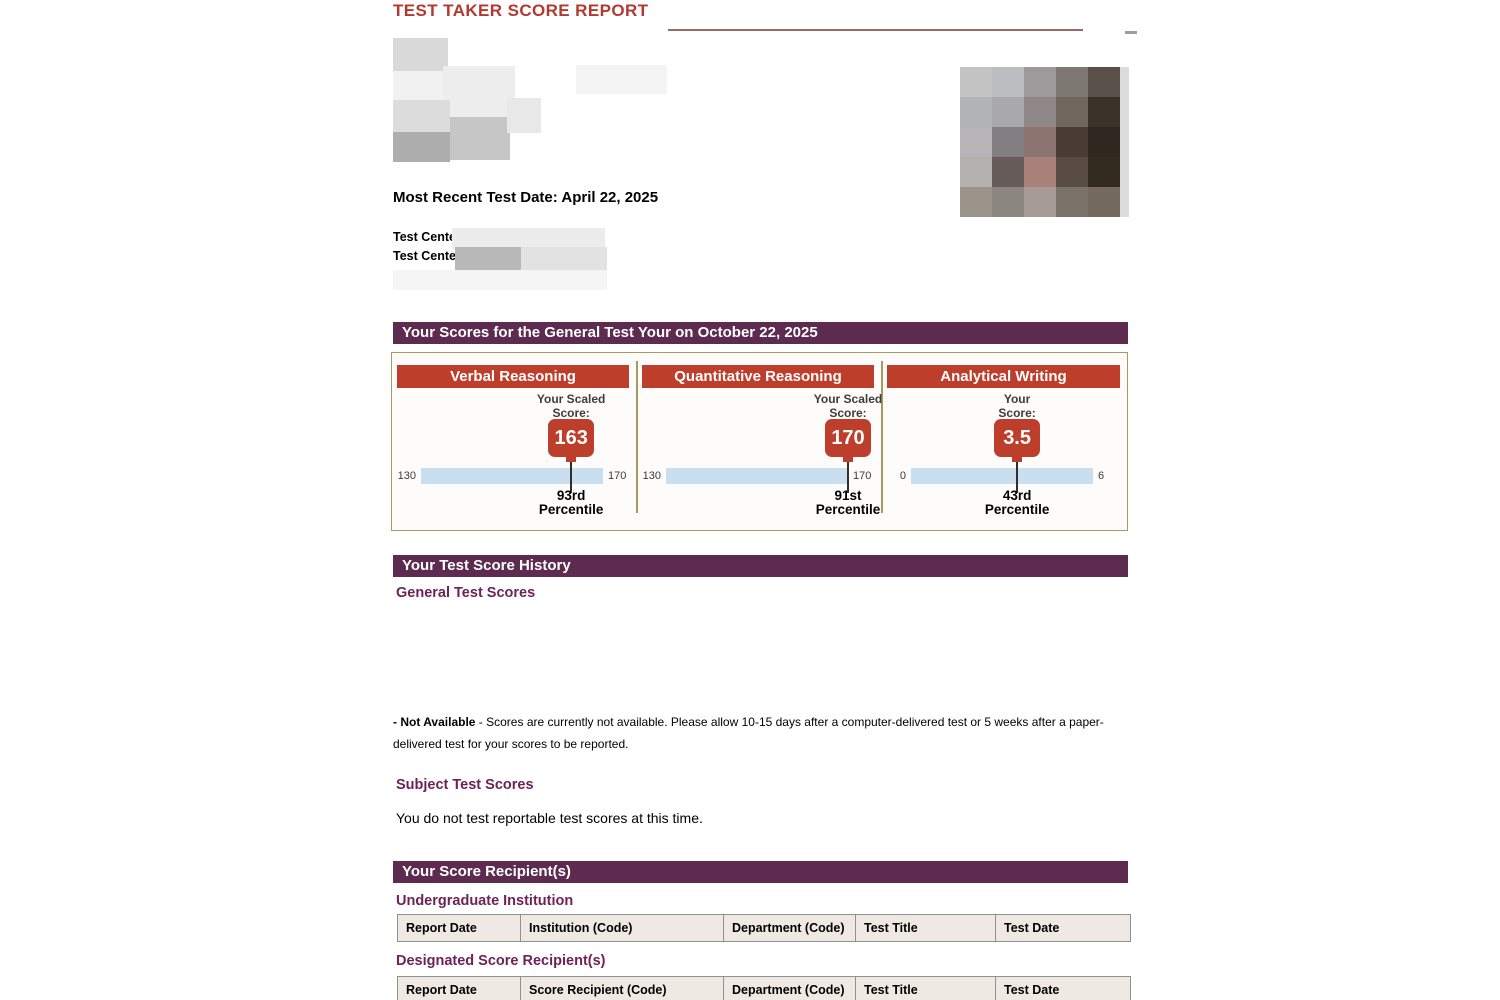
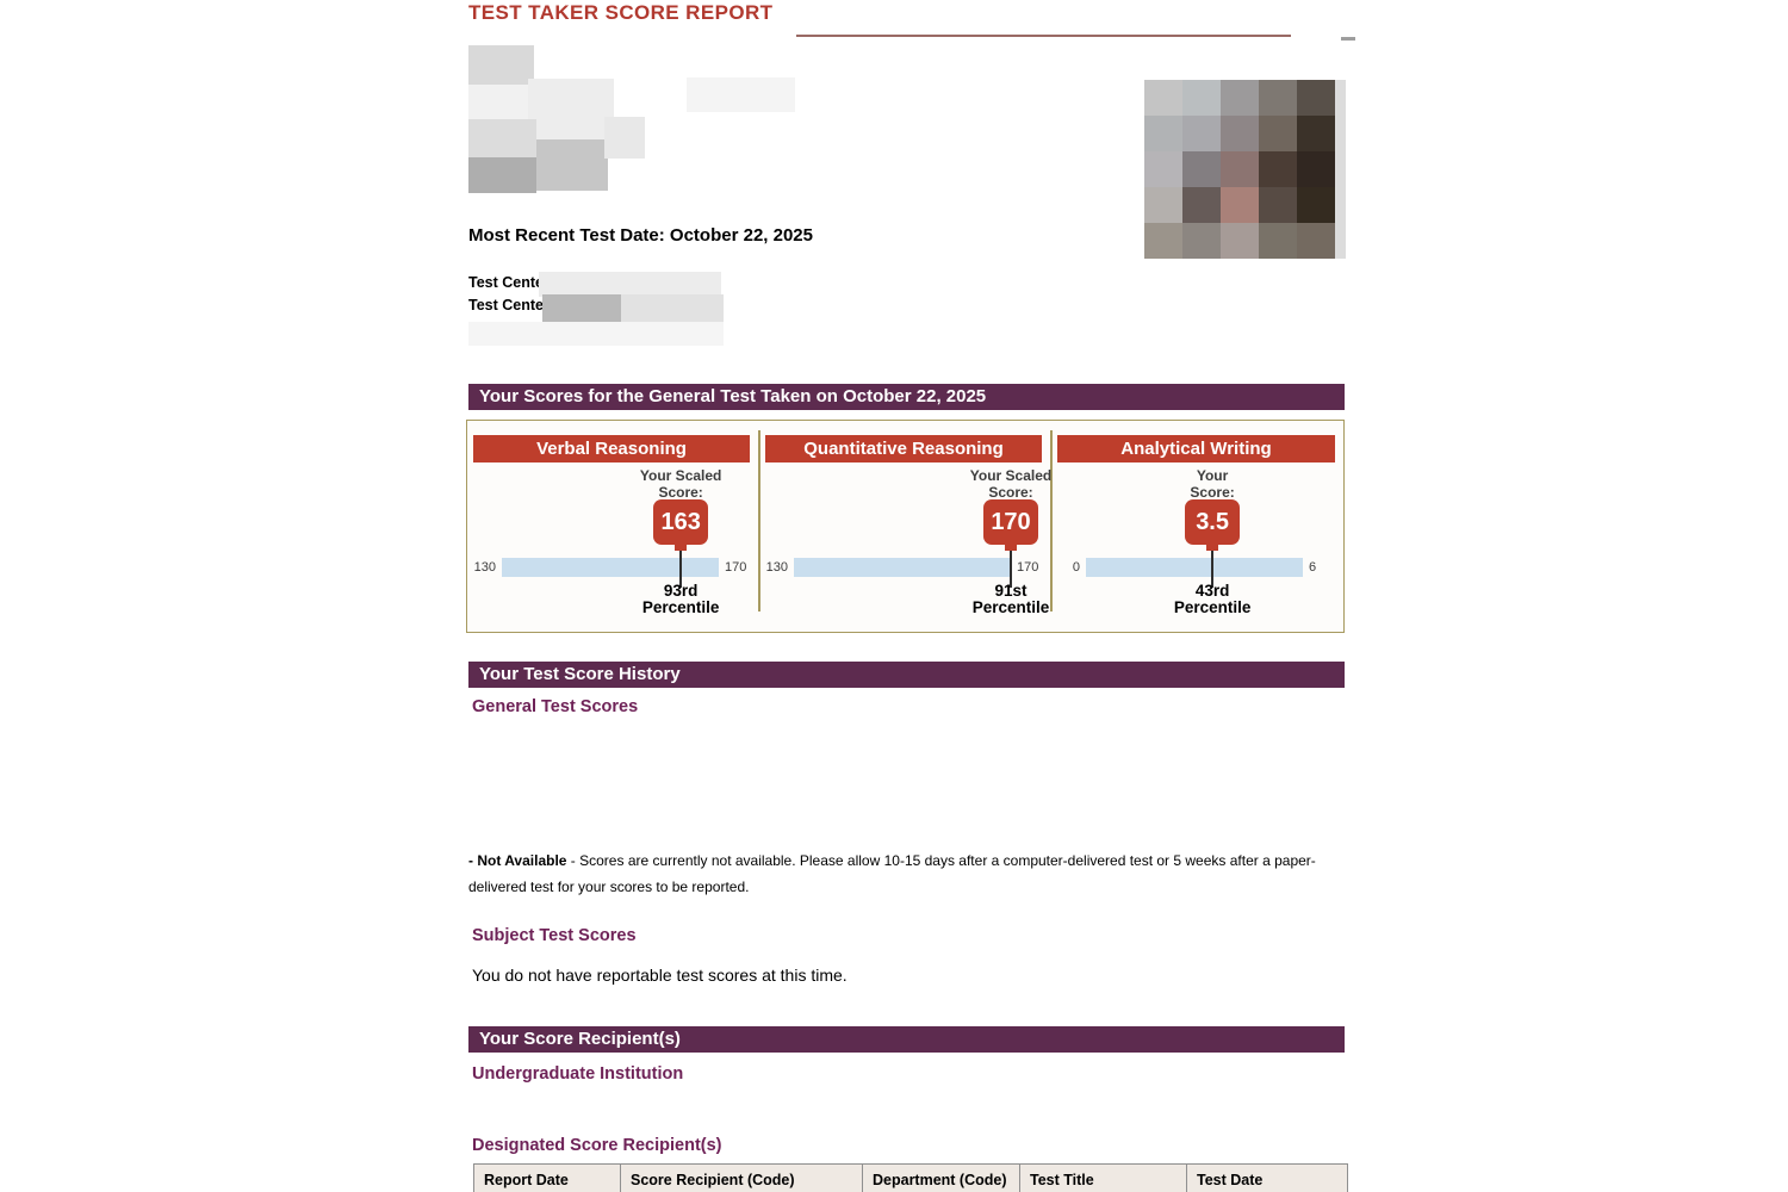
  TEST TAKER SCORE REPORT
- Most Recent Test Date: April 22, 2025
+ Most Recent Test Date: October 22, 2025
  Test Cent
  Test Cente
- Your Scores for the General Test Your on October 22, 2025
+ Your Scores for the General Test Taken on October 22, 2025
  Verbal Reasoning
  130
  170
  Your Scaled Score:
  163
  93rd
  Percentile
  Quantitative Reasoning
  130
  170
  Your Scaled Score:
  170
  91st
  Percentile
  Analytical Writing
  0
  6
  Your Score:
  3.5
  43rd
  Percentile
  Your Test Score History
  General Test Scores
  - Not Available - Scores are currently not available. Please allow 10-15 days after a computer-delivered test or 5 weeks after a paper-delivered test for your scores to be reported.
  Subject Test Scores
- You do not test reportable test scores at this time.
+ You do not have reportable test scores at this time.
  Your Score Recipient(s)
  Undergraduate Institution
- Report Date	Institution (Code)	Department (Code)	Test Title	Test Date
  Designated Score Recipient(s)
  Report Date	Score Recipient (Code)	Department (Code)	Test Title	Test Date
